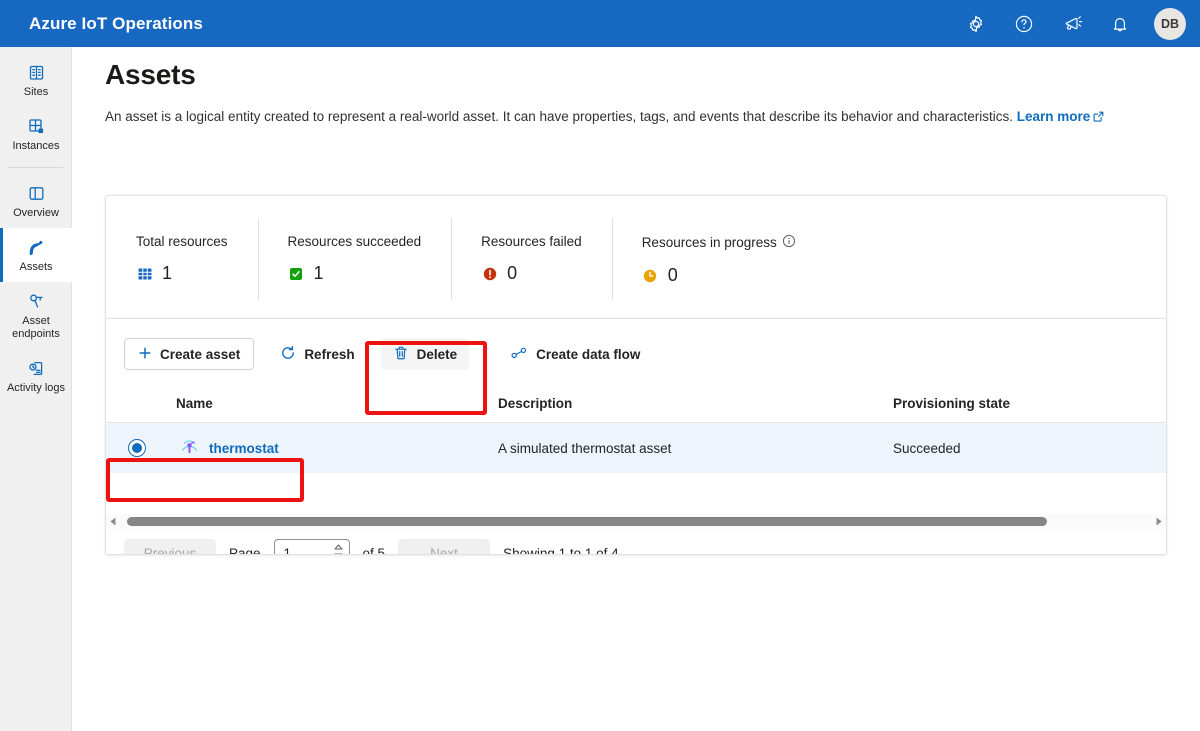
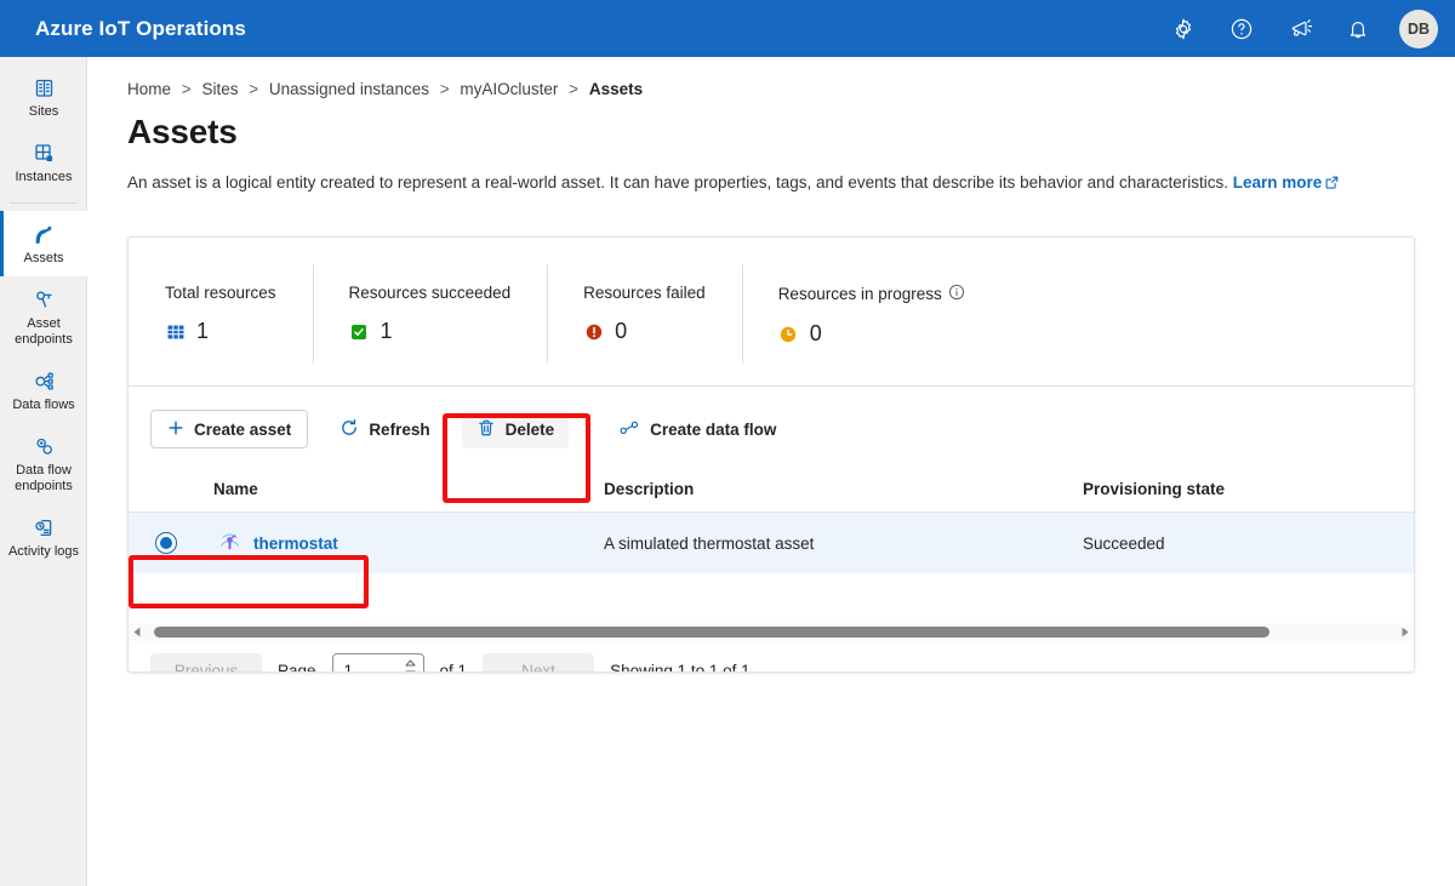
  Azure IoT Operations
  DB
  Sites
  Instances
- Overview
  Assets
  Asset endpoints
+ Data flows
+ Data flow endpoints
  Activity logs
+ Home > Sites > Unassigned instances > myAIOcluster > Assets
  Assets
  An asset is a logical entity created to represent a real-world asset. It can have properties, tags, and events that describe its behavior and characteristics. Learn more
  Total resources
  1
  Resources succeeded
  1
  Resources failed
  0
  Resources in progress
  0
  Create asset
  Refresh
  Delete
  Create data flow
  	Name	Description	Provisioning state
  	thermostat	A simulated thermostat asset	Succeeded
  Previous
  Page
  1
- of 5
+ of 1
  Next
- Showing 1 to 1 of 4
+ Showing 1 to 1 of 1
